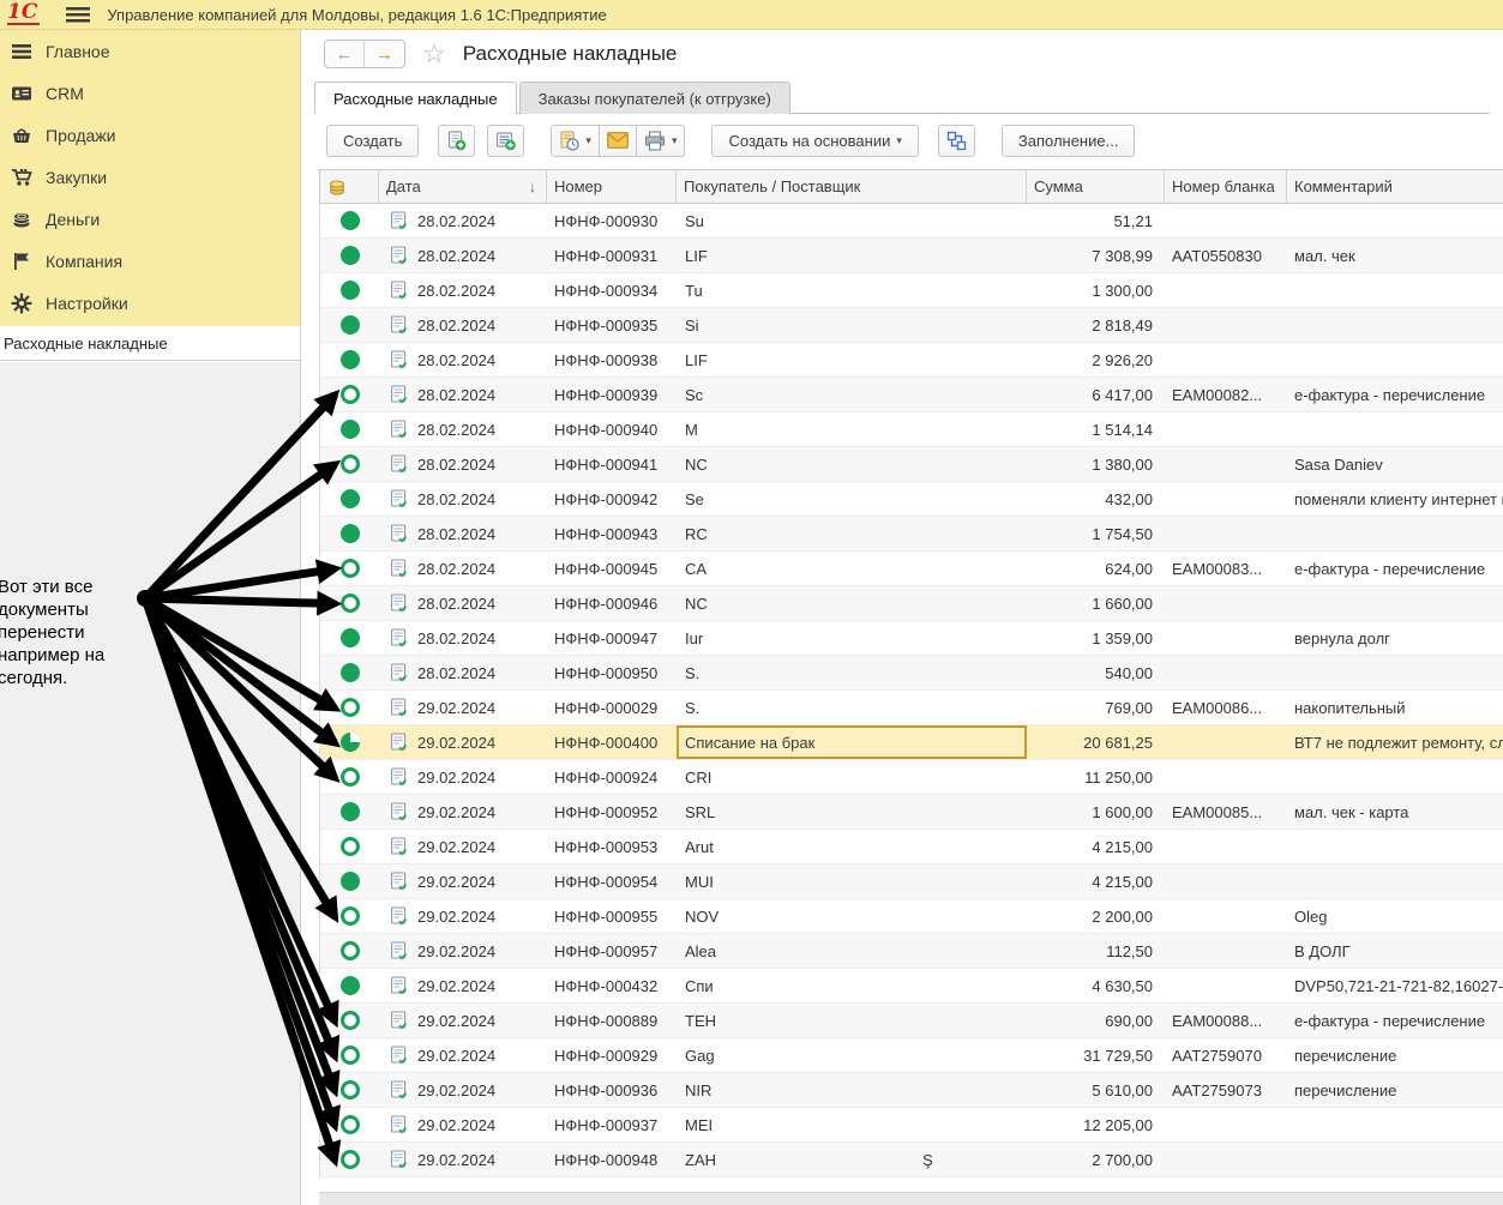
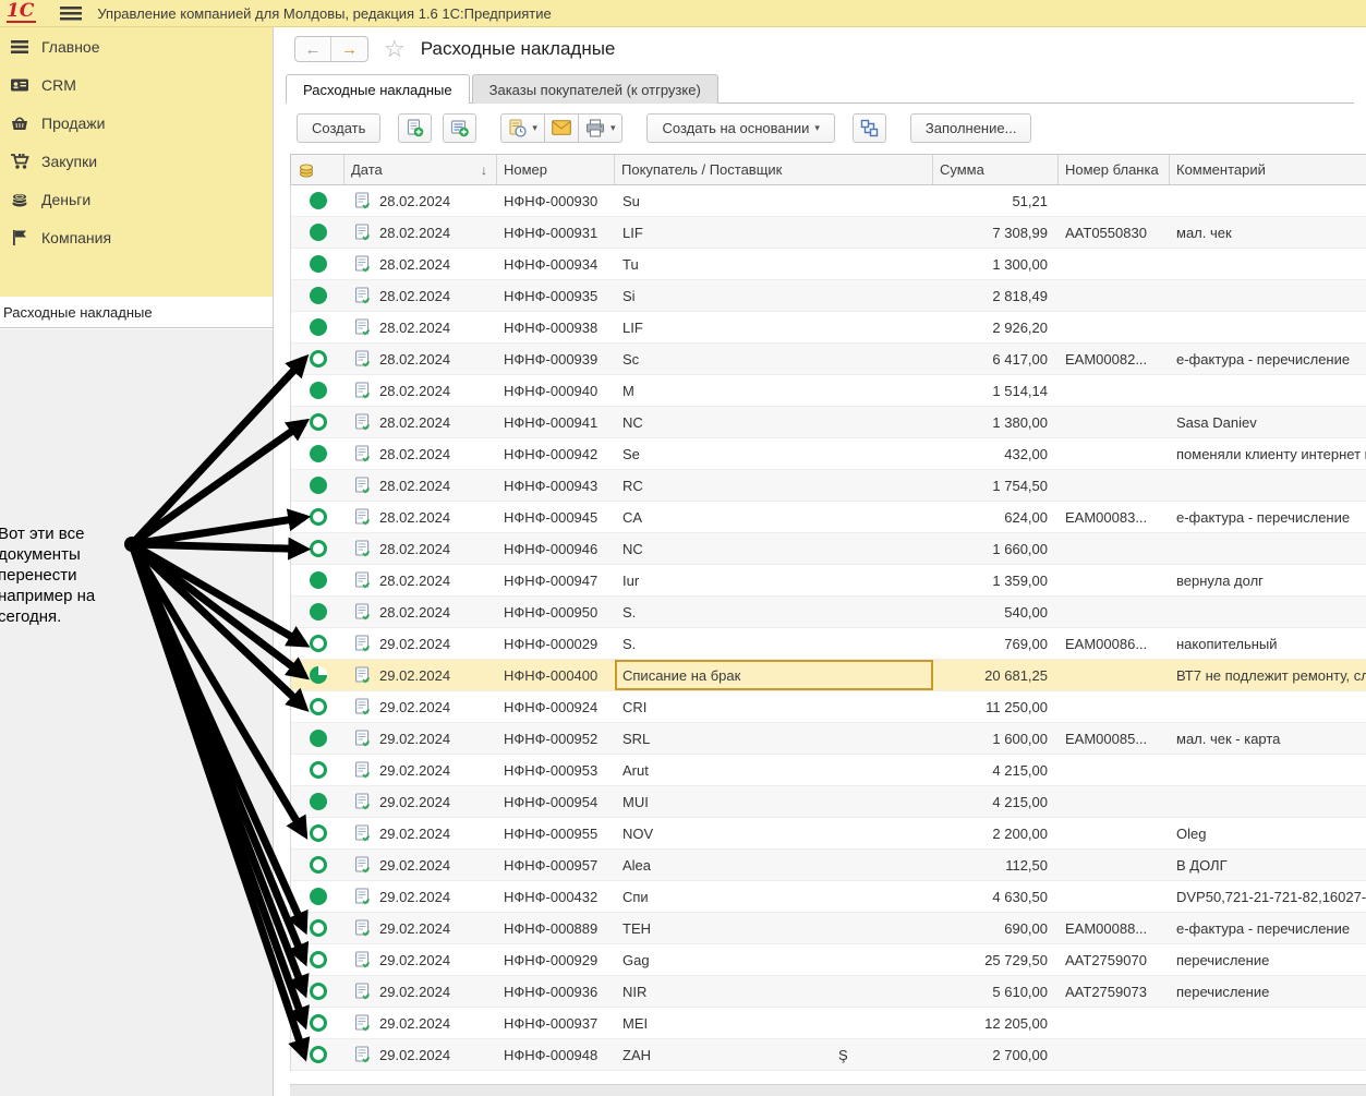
  1С
  Управление компанией для Молдовы, редакция 1.6 1С:Предприятие
  Главное
  CRM
  Продажи
  Закупки
  Деньги
  Компания
- Настройки
  Расходные накладные
  Вот эти все
  документы
  перенести
  например на
  сегодня.
  ←
  →
  ☆
  Расходные накладные
  Расходные накладные
  Заказы покупателей (к отгрузке)
  Создать
  ▾
  ▾
  Создать на основании
  ▾
  Заполнение...
  Дата
  ↓
  Номер
  Покупатель / Поставщик
  Сумма
  Номер бланка
  Комментарий
  28.02.2024
  НФНФ-000930
  Su
  51,21
  28.02.2024
  НФНФ-000931
  LIF
  7 308,99
  AAT0550830
  мал. чек
  28.02.2024
  НФНФ-000934
  Tu
  1 300,00
  28.02.2024
  НФНФ-000935
  Si
  2 818,49
  28.02.2024
  НФНФ-000938
  LIF
  2 926,20
  28.02.2024
  НФНФ-000939
  Sc
  6 417,00
  EAM00082...
  е-фактура - перечисление
  28.02.2024
  НФНФ-000940
  M
  1 514,14
  28.02.2024
  НФНФ-000941
  NC
  1 380,00
  Sasa Daniev
  28.02.2024
  НФНФ-000942
  Se
  432,00
  поменяли клиенту интернет
  28.02.2024
  НФНФ-000943
  RC
  1 754,50
  28.02.2024
  НФНФ-000945
  CA
  624,00
  EAM00083...
  е-фактура - перечисление
  28.02.2024
  НФНФ-000946
  NC
  1 660,00
  28.02.2024
  НФНФ-000947
  Iur
  1 359,00
  вернула долг
  28.02.2024
  НФНФ-000950
  S.
  540,00
  29.02.2024
  НФНФ-000029
  S.
  769,00
  EAM00086...
  накопительный
  29.02.2024
  НФНФ-000400
  Списание на брак
  20 681,25
  ВТ7 не подлежит ремонту, сл
  29.02.2024
  НФНФ-000924
  CRI
  11 250,00
  29.02.2024
  НФНФ-000952
  SRL
  1 600,00
  EAM00085...
  мал. чек - карта
  29.02.2024
  НФНФ-000953
  Arut
  4 215,00
  29.02.2024
  НФНФ-000954
  MUI
  4 215,00
  29.02.2024
  НФНФ-000955
  NOV
  2 200,00
  Oleg
  29.02.2024
  НФНФ-000957
  Alea
  112,50
  В ДОЛГ
  29.02.2024
  НФНФ-000432
  Спи
  4 630,50
  DVP50,721-21-721-82,16027-
  29.02.2024
  НФНФ-000889
  ТЕН
  690,00
  EAM00088...
  е-фактура - перечисление
  29.02.2024
  НФНФ-000929
  Gag
- 31 729,50
+ 25 729,50
  AAT2759070
  перечисление
  29.02.2024
  НФНФ-000936
  NIR
  5 610,00
  AAT2759073
  перечисление
  29.02.2024
  НФНФ-000937
  MEI
  12 205,00
  29.02.2024
  НФНФ-000948
  ZAH
  Ş
  2 700,00
